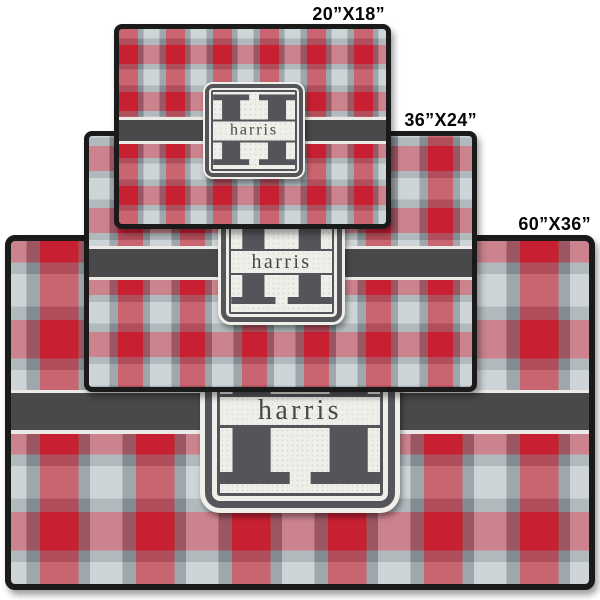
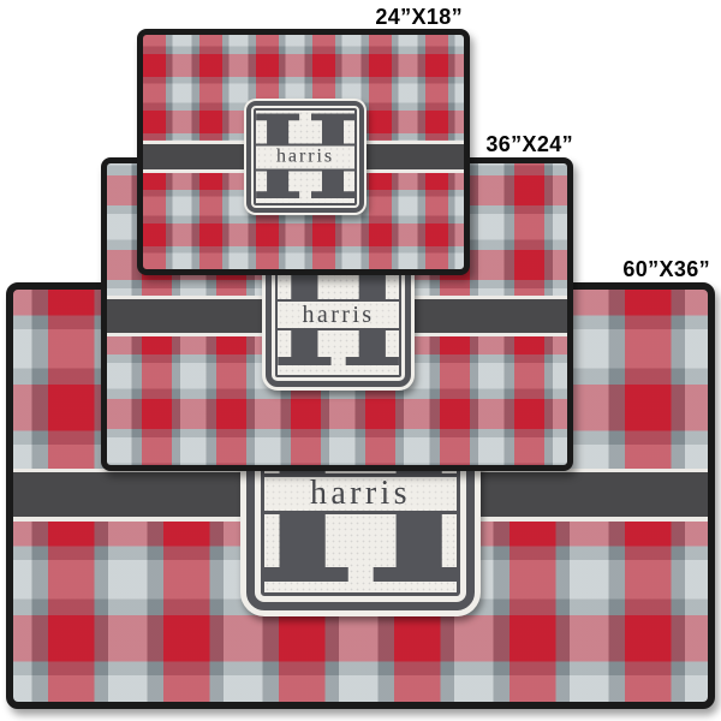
  harris
  harris
  harris
- 20”X18”
+ 24”X18”
  36”X24”
  60”X36”
